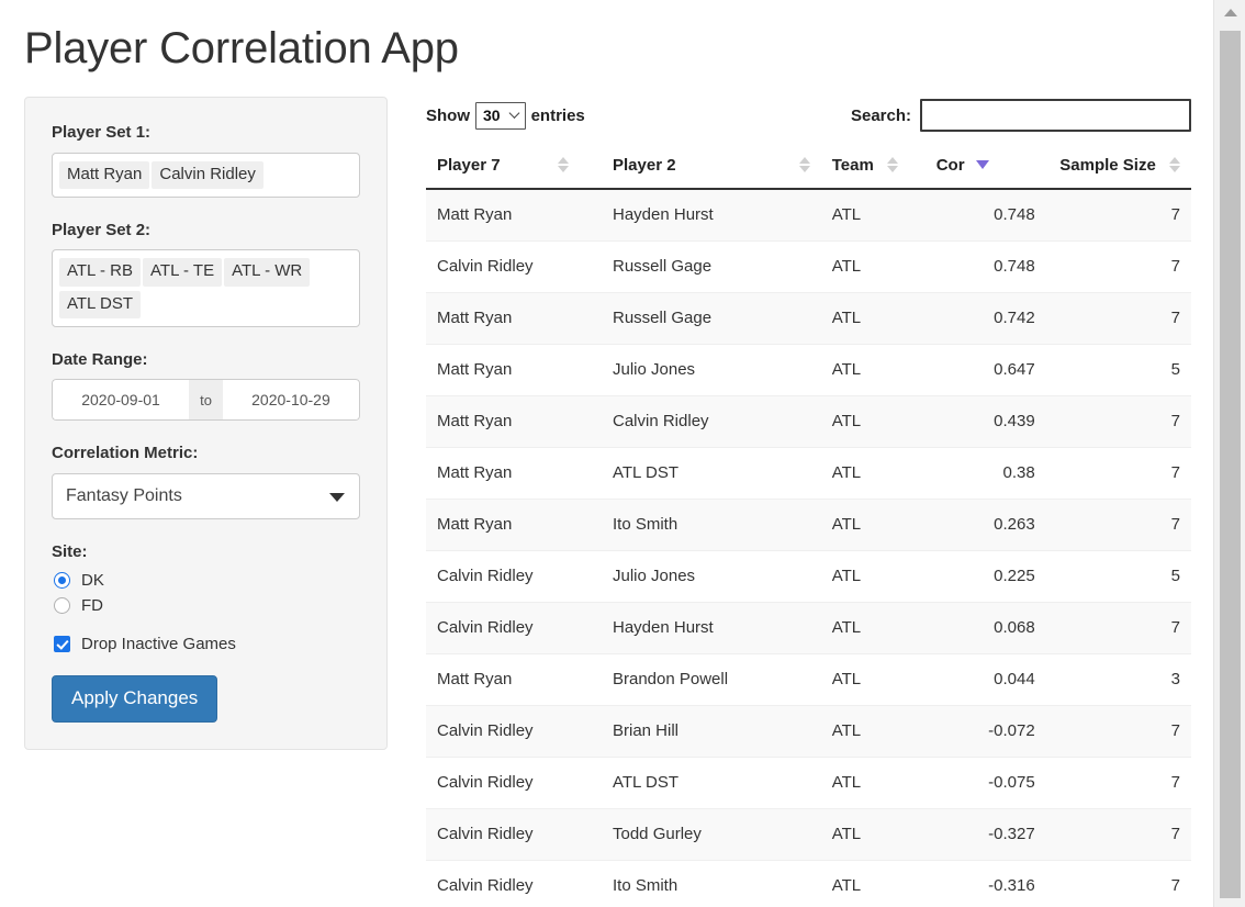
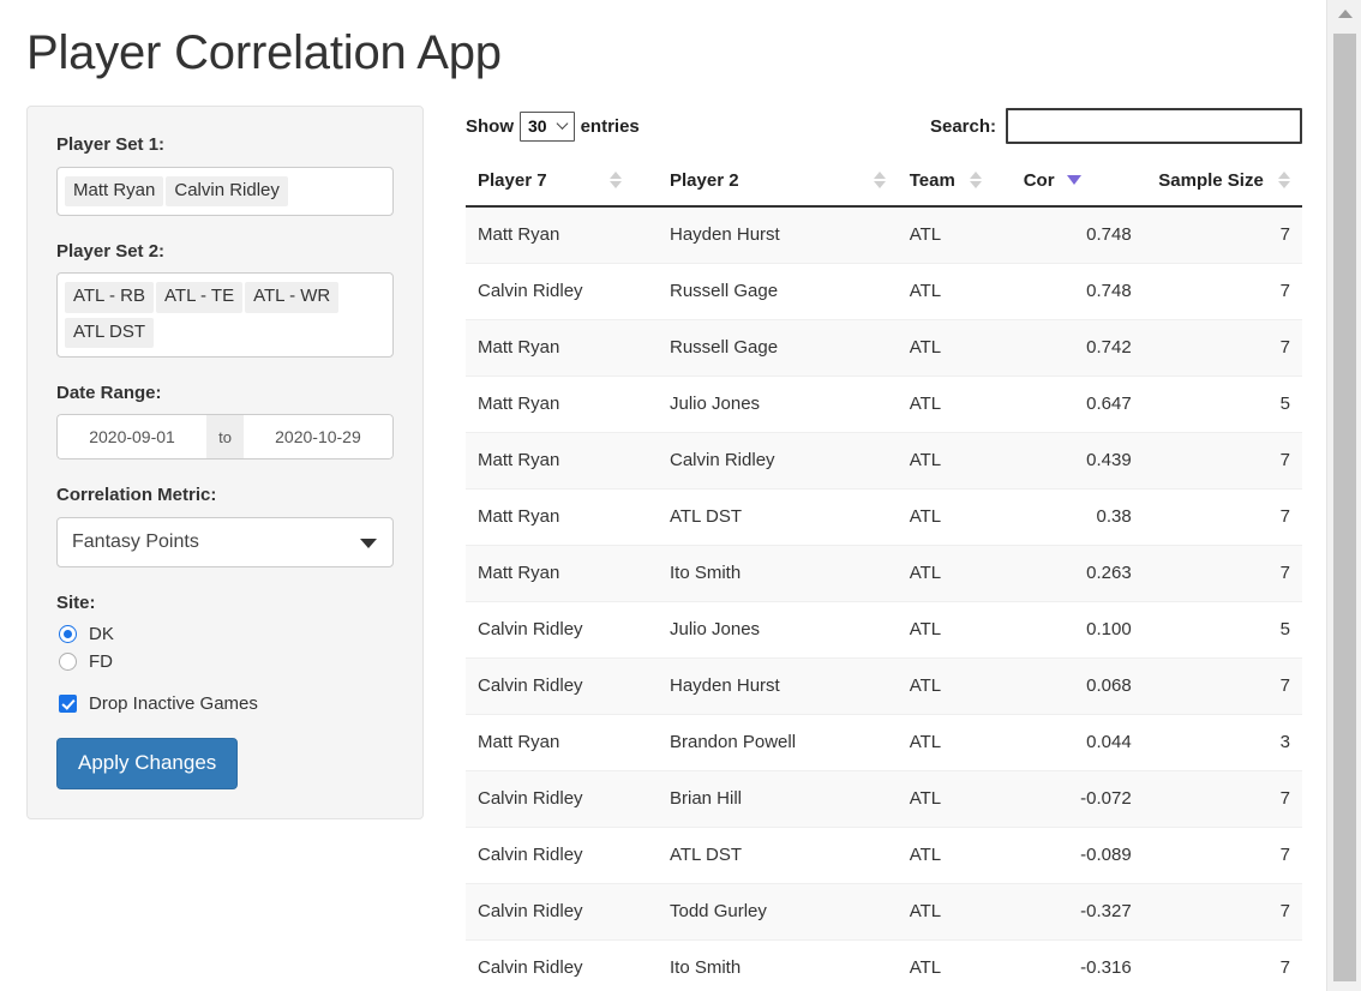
  Player Correlation App
  Player Set 1:
  Matt Ryan Calvin Ridley
  Player Set 2:
  ATL - RB ATL - TE ATL - WRATL DST
  Date Range:
  2020-09-01
  to
  2020-10-29
  Correlation Metric:
  Fantasy Points
  Site:
  DK
  FD
  Drop Inactive Games
  Apply Changes
  Show
  30
  entries
  Search:
  Player 7	Player 2	Team	Cor	Sample Size
  Matt Ryan	Hayden Hurst	ATL	0.748	7
  Calvin Ridley	Russell Gage	ATL	0.748	7
  Matt Ryan	Russell Gage	ATL	0.742	7
  Matt Ryan	Julio Jones	ATL	0.647	5
  Matt Ryan	Calvin Ridley	ATL	0.439	7
  Matt Ryan	ATL DST	ATL	0.38	7
  Matt Ryan	Ito Smith	ATL	0.263	7
- Calvin Ridley	Julio Jones	ATL	0.225	5
+ Calvin Ridley	Julio Jones	ATL	0.100	5
  Calvin Ridley	Hayden Hurst	ATL	0.068	7
  Matt Ryan	Brandon Powell	ATL	0.044	3
  Calvin Ridley	Brian Hill	ATL	-0.072	7
- Calvin Ridley	ATL DST	ATL	-0.075	7
+ Calvin Ridley	ATL DST	ATL	-0.089	7
  Calvin Ridley	Todd Gurley	ATL	-0.327	7
  Calvin Ridley	Ito Smith	ATL	-0.316	7
